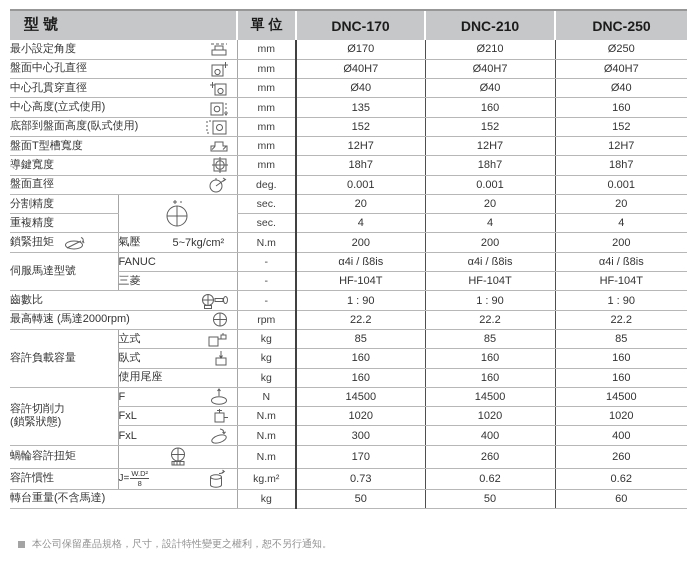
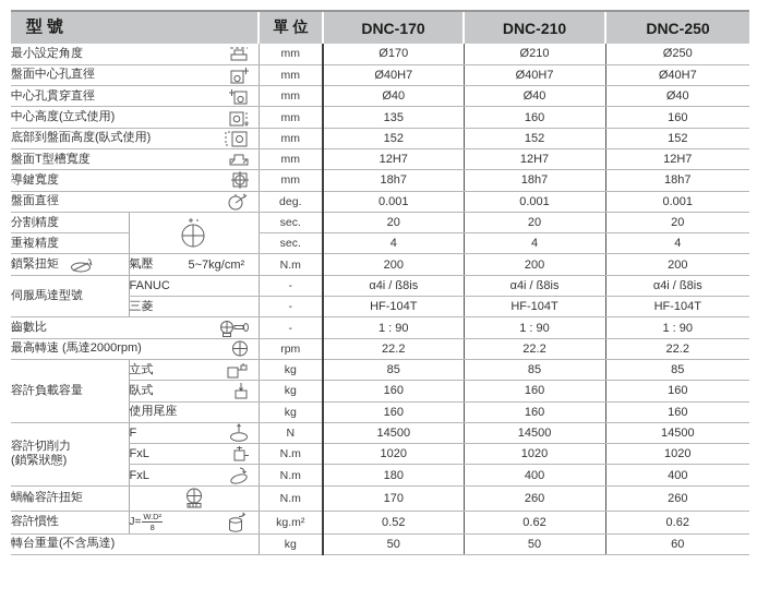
  型 號	單 位	DNC-170	DNC-210	DNC-250
  最小設定角度	mm	Ø170	Ø210	Ø250
  盤面中心孔直徑	mm	Ø40H7	Ø40H7	Ø40H7
  中心孔貫穿直徑	mm	Ø40	Ø40	Ø40
  中心高度(立式使用)	mm	135	160	160
  底部到盤面高度(臥式使用)	mm	152	152	152
  盤面T型槽寬度	mm	12H7	12H7	12H7
  導鍵寬度	mm	18h7	18h7	18h7
  盤面直徑	deg.	0.001	0.001	0.001
  分割精度		sec.	20	20	20
  重複精度	sec.	4	4	4
  鎖緊扭矩	氣壓 5~7kg/cm²	N.m	200	200	200
  伺服馬達型號	FANUC	-	α4i / ß8is	α4i / ß8is	α4i / ß8is
  三菱	-	HF-104T	HF-104T	HF-104T
  齒數比	-	1 : 90	1 : 90	1 : 90
  最高轉速 (馬達2000rpm)	rpm	22.2	22.2	22.2
  容許負載容量	立式	kg	85	85	85
  臥式	kg	160	160	160
  使用尾座	kg	160	160	160
  容許切削力 (鎖緊狀態)	F	N	14500	14500	14500
  FxL	N.m	1020	1020	1020
- FxL	N.m	300	400	400
+ FxL	N.m	180	400	400
  蝸輪容許扭矩		N.m	170	260	260
- 容許慣性	J=W.D²8	kg.m²	0.73	0.62	0.62
+ 容許慣性	J=W.D²8	kg.m²	0.52	0.62	0.62
  轉台重量(不含馬達)	kg	50	50	60
- 本公司保留產品規格，尺寸，設計特性變更之權利，恕不另行通知。
